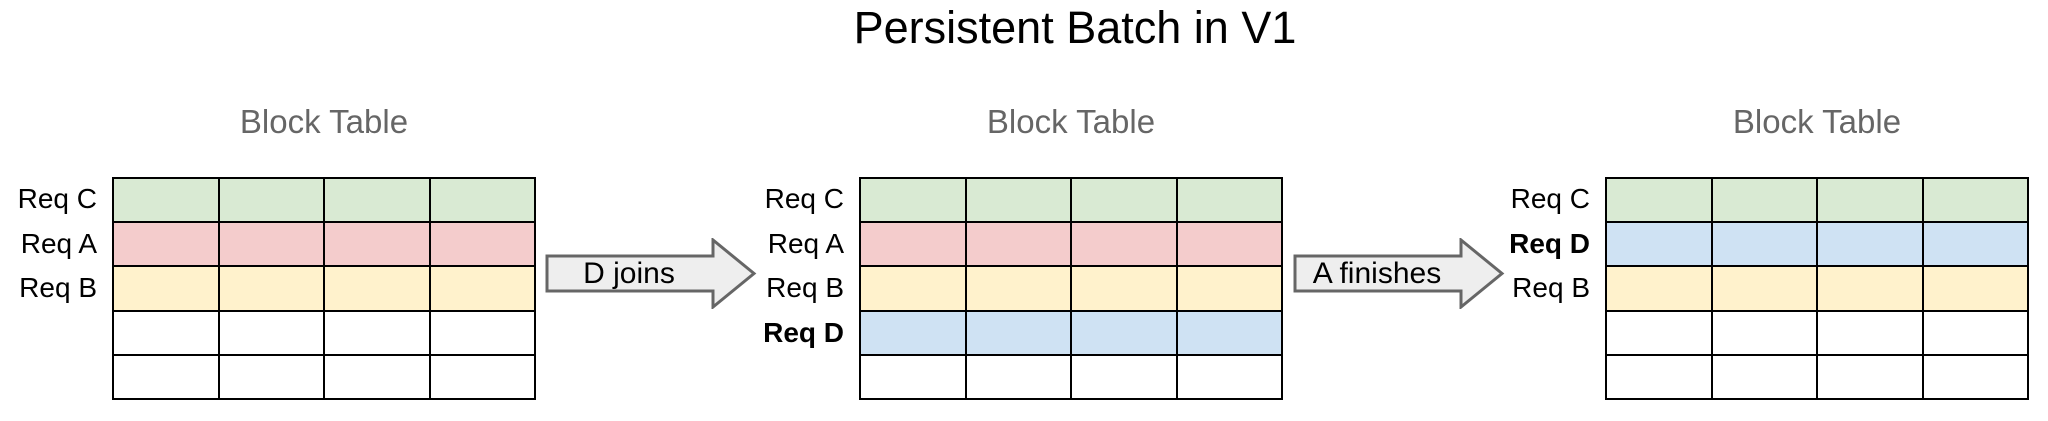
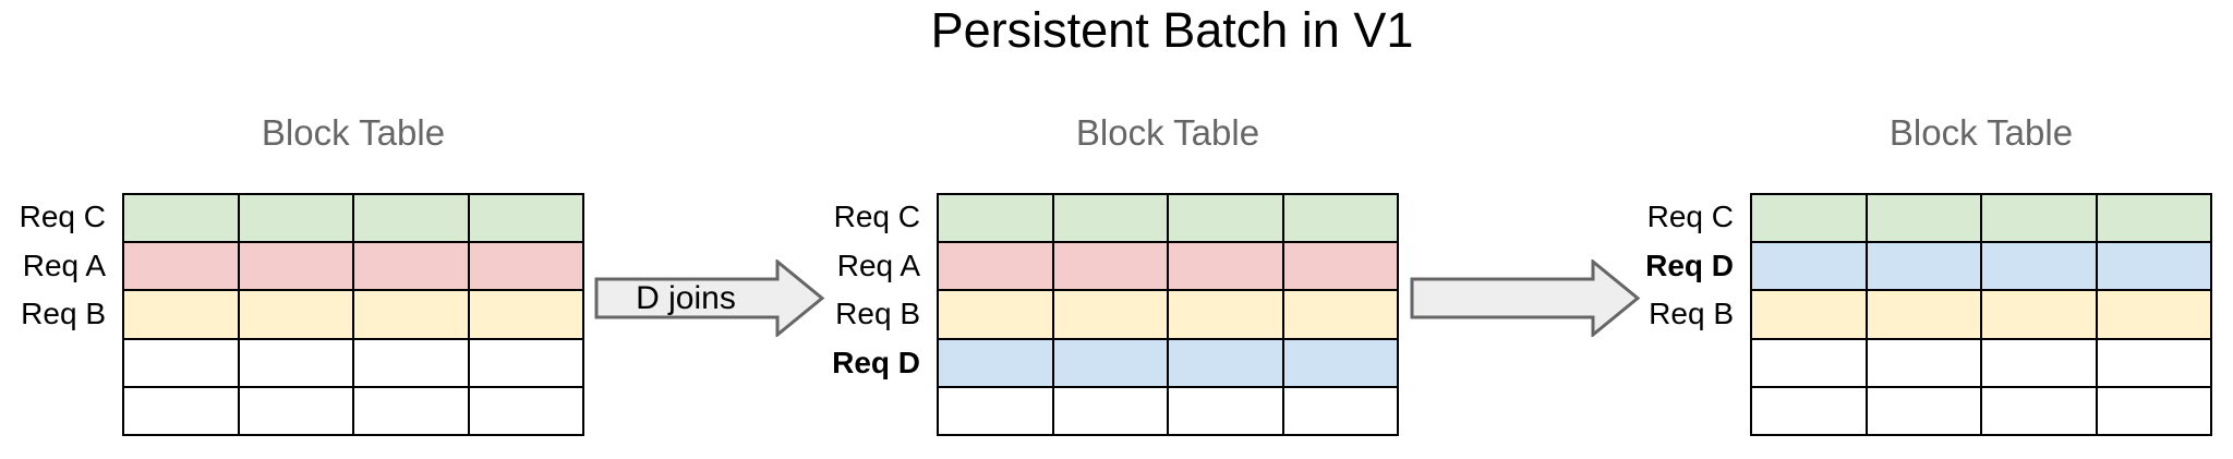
  Persistent Batch in V1
  Block Table
  Req C
  Req A
  Req B
  D joins
  Block Table
  Req C
  Req A
  Req B
  Req D
- A finishes
  Block Table
  Req C
  Req D
  Req B
